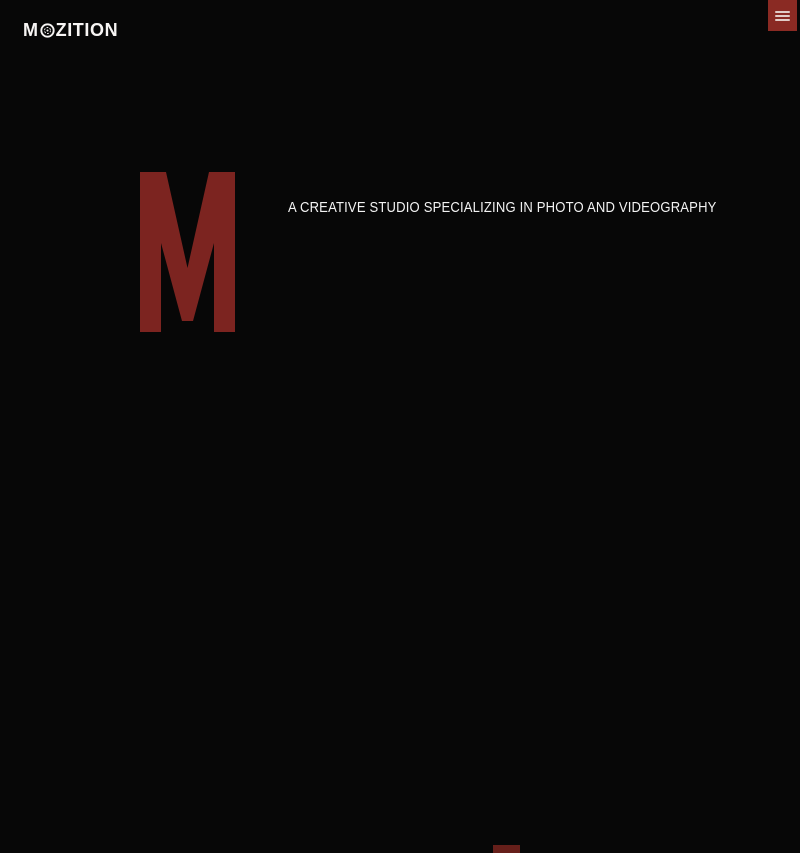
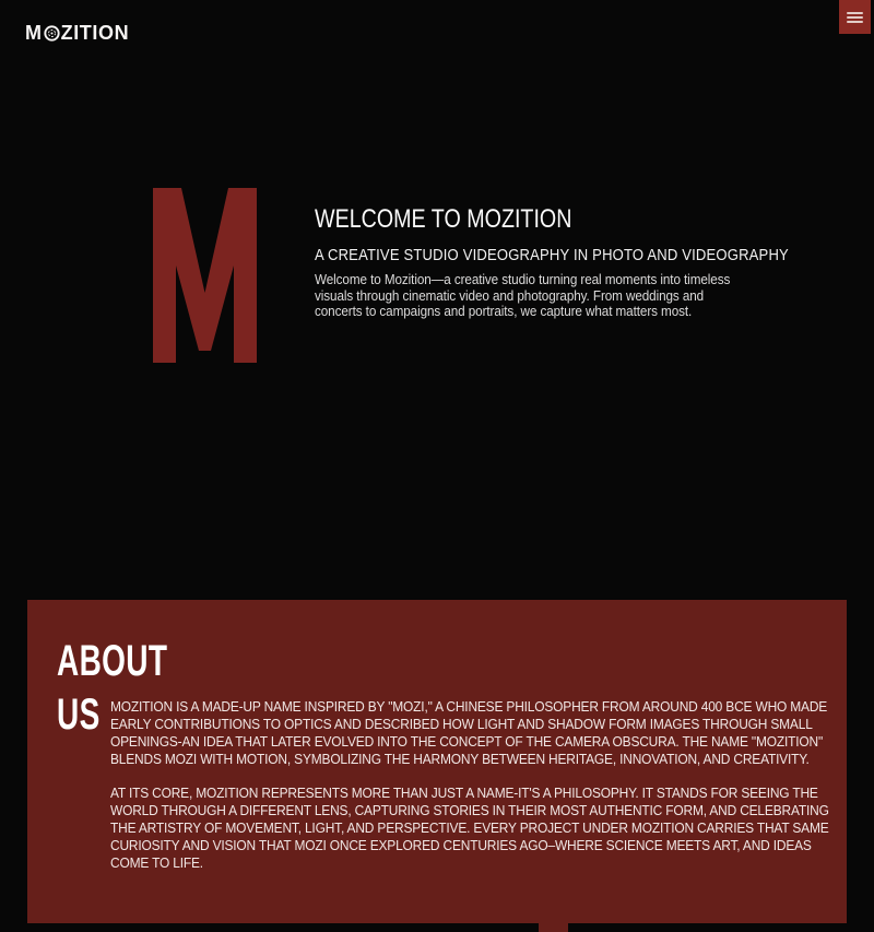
  M
  ZITION
+ WELCOME TO MOZITION
- A CREATIVE STUDIO SPECIALIZING IN PHOTO AND VIDEOGRAPHY
+ A CREATIVE STUDIO VIDEOGRAPHY IN PHOTO AND VIDEOGRAPHY
+ Welcome to Mozition—a creative studio turning real moments into timeless visuals through cinematic video and photography. From weddings and concerts to campaigns and portraits, we capture what matters most.
+ ABOUT
+ US
+ MOZITION IS A MADE-UP NAME INSPIRED BY "MOZI," A CHINESE PHILOSOPHER FROM AROUND 400 BCE WHO MADE EARLY CONTRIBUTIONS TO OPTICS AND DESCRIBED HOW LIGHT AND SHADOW FORM IMAGES THROUGH SMALL OPENINGS-AN IDEA THAT LATER EVOLVED INTO THE CONCEPT OF THE CAMERA OBSCURA. THE NAME "MOZITION" BLENDS MOZI WITH MOTION, SYMBOLIZING THE HARMONY BETWEEN HERITAGE, INNOVATION, AND CREATIVITY.
+ AT ITS CORE, MOZITION REPRESENTS MORE THAN JUST A NAME-IT'S A PHILOSOPHY. IT STANDS FOR SEEING THE WORLD THROUGH A DIFFERENT LENS, CAPTURING STORIES IN THEIR MOST AUTHENTIC FORM, AND CELEBRATING THE ARTISTRY OF MOVEMENT, LIGHT, AND PERSPECTIVE. EVERY PROJECT UNDER MOZITION CARRIES THAT SAME CURIOSITY AND VISION THAT MOZI ONCE EXPLORED CENTURIES AGO–WHERE SCIENCE MEETS ART, AND IDEAS COME TO LIFE.
